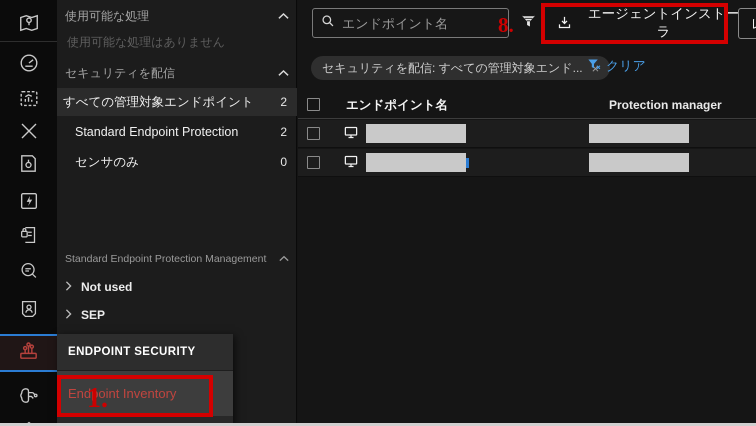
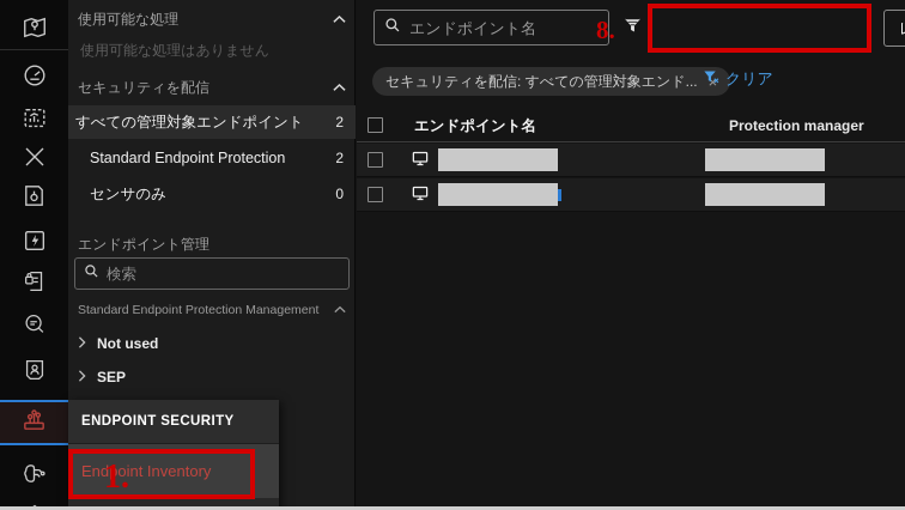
  使用可能な処理
  使用可能な処理はありません
  セキュリティを配信
  すべての管理対象エンドポイント
  2
  Standard Endpoint Protection
  2
  センサのみ
  0
+ エンドポイント管理
+ 検索
  Standard Endpoint Protection Management
  Not used
  SEP
  エンドポイント名
- エージェントインストーラ
  セキュリティを配信: すべての管理対象エンド...
  ×
  クリア
  エンドポイント名
  Protection manager
  ENDPOINT SECURITY
  Endpoint Inventory
  1.
  8.
